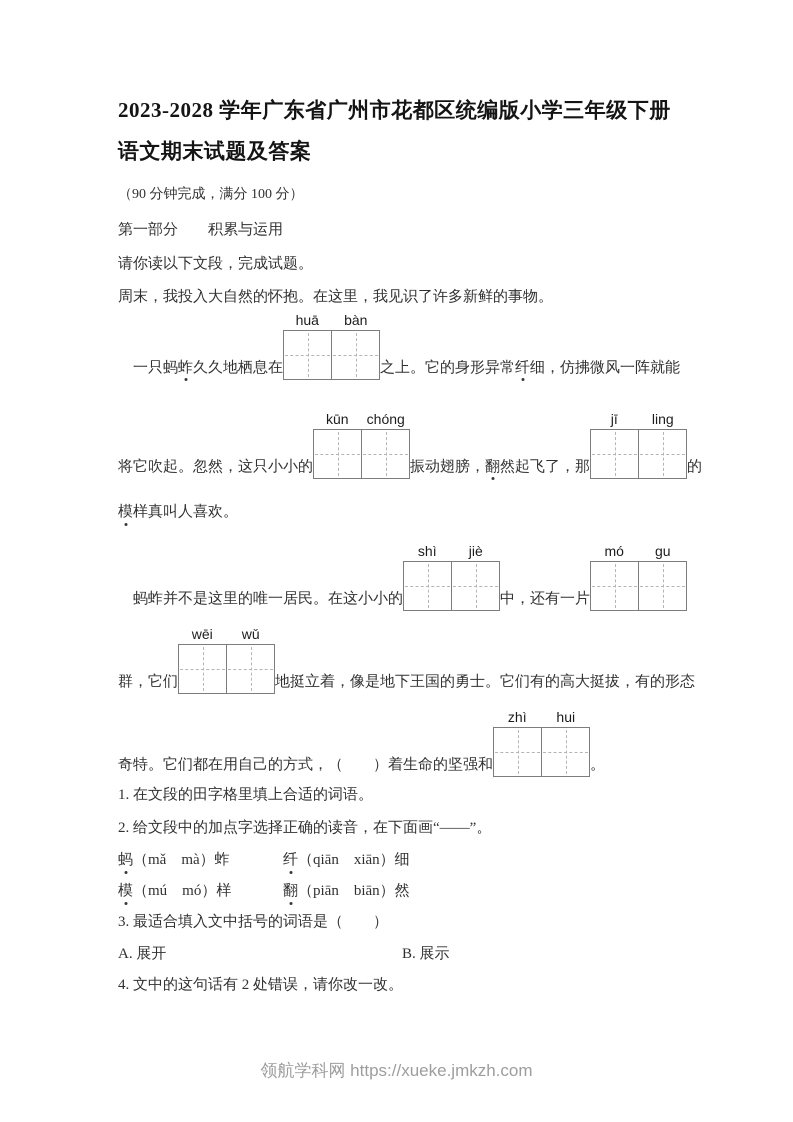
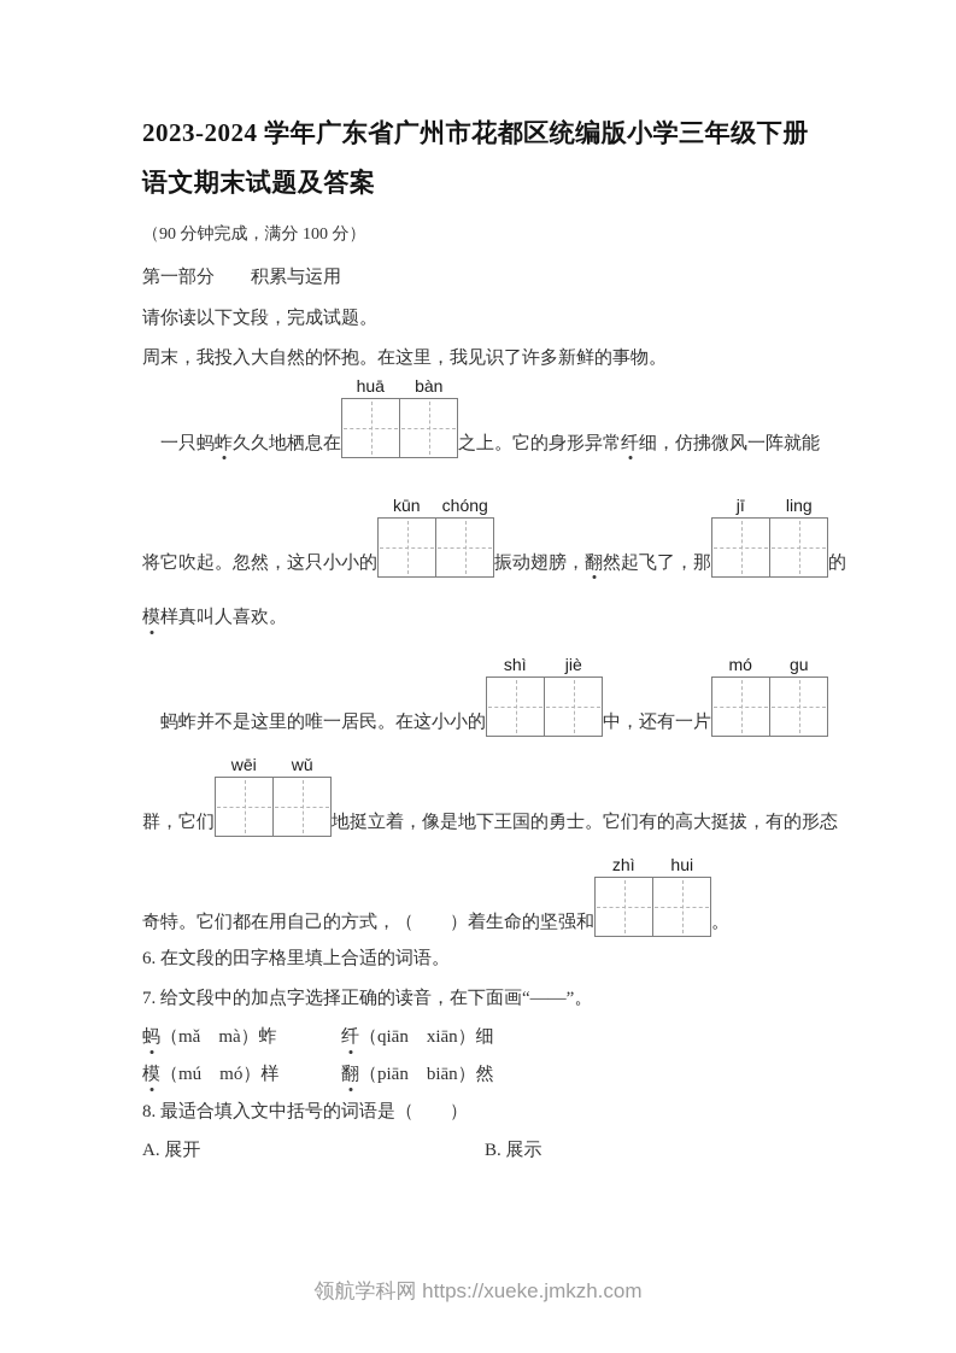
- 2023-2028 学年广东省广州市花都区统编版小学三年级下册
+ 2023-2024 学年广东省广州市花都区统编版小学三年级下册
  语文期末试题及答案
  （90 分钟完成，满分 100 分）
  第一部分 积累与运用
  请你读以下文段，完成试题。
  周末，我投入大自然的怀抱。在这里，我见识了许多新鲜的事物。
  一只蚂
  蚱
  久久地栖息在
  huā
  bàn
  之上。它的身形异常
  纤
  细，仿拂微风一阵就能
  将它吹起。忽然，这只小小的
  kūn
  chóng
  振动翅膀，
  翻
  然起飞了，那
  jī
  ling
  的
  模样真叫人喜欢。
  蚂蚱并不是这里的唯一居民。在这小小的
  shì
  jiè
  中，还有一片
  mó
  gu
  群，它们
  wēi
  wǔ
  地挺立着，像是地下王国的勇士。它们有的高大挺拔，有的形态
  奇特。它们都在用自己的方式，（ ）着生命的坚强和
  zhì
  hui
  。
- 1. 在文段的田字格里填上合适的词语。
+ 6. 在文段的田字格里填上合适的词语。
- 2. 给文段中的加点字选择正确的读音，在下面画“——”。
+ 7. 给文段中的加点字选择正确的读音，在下面画“——”。
  蚂（mǎ mà）蚱
  纤（qiān xiān）细
  模（mú mó）样
  翻（piān biān）然
- 3. 最适合填入文中括号的词语是（ ）
+ 8. 最适合填入文中括号的词语是（ ）
  A. 展开
  B. 展示
- 4. 文中的这句话有 2 处错误，请你改一改。
  领航学科网 https://xueke.jmkzh.com
